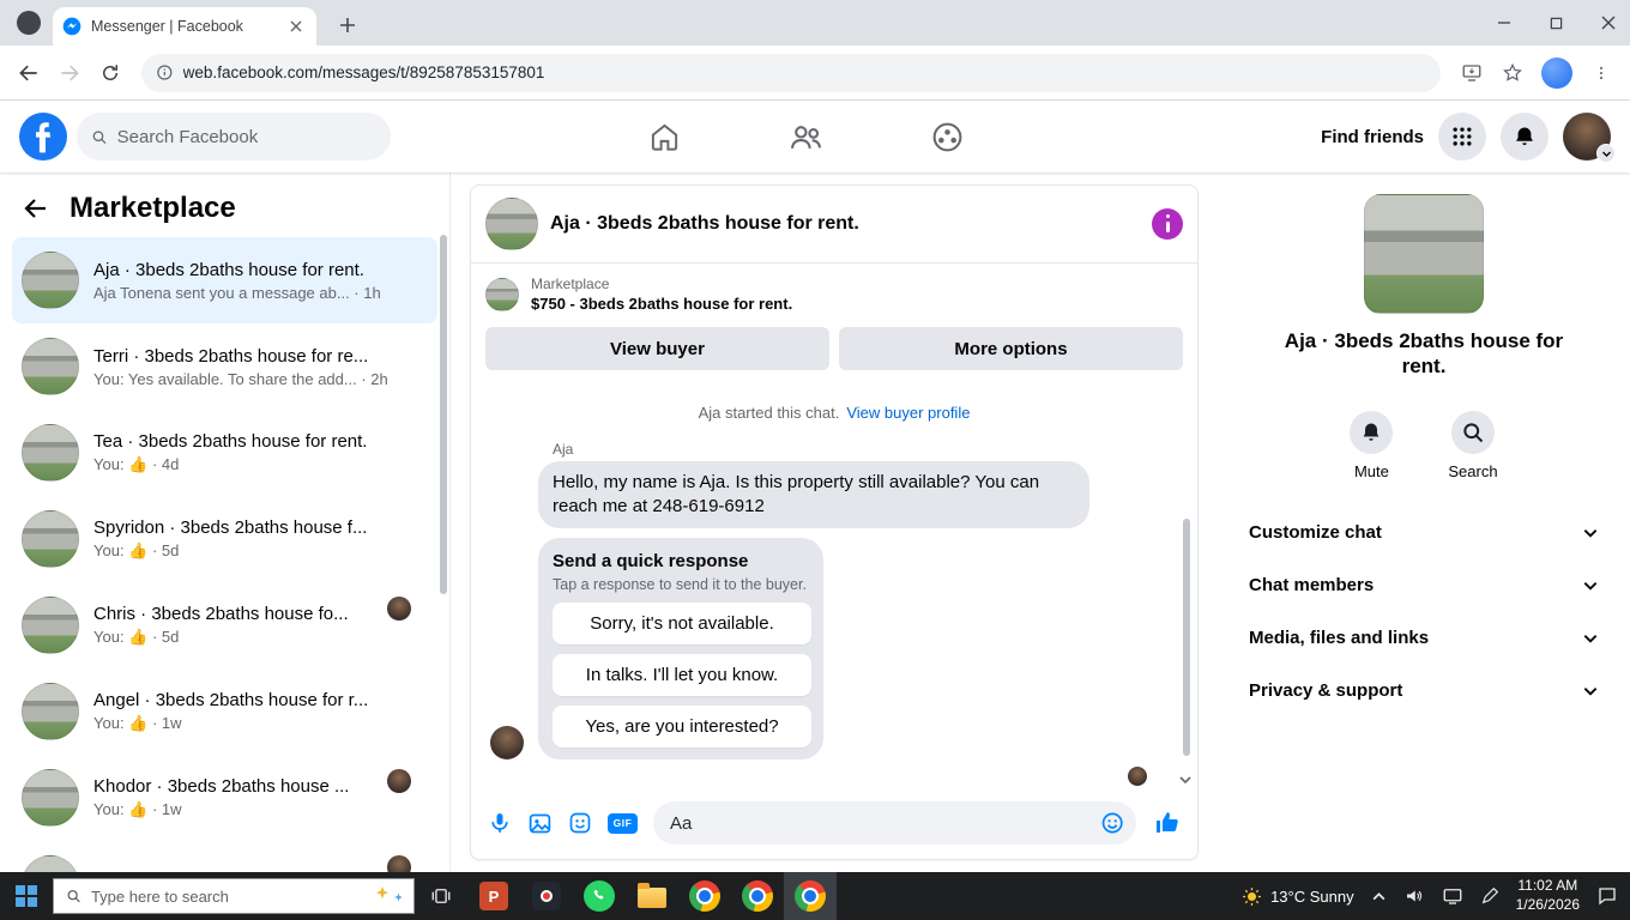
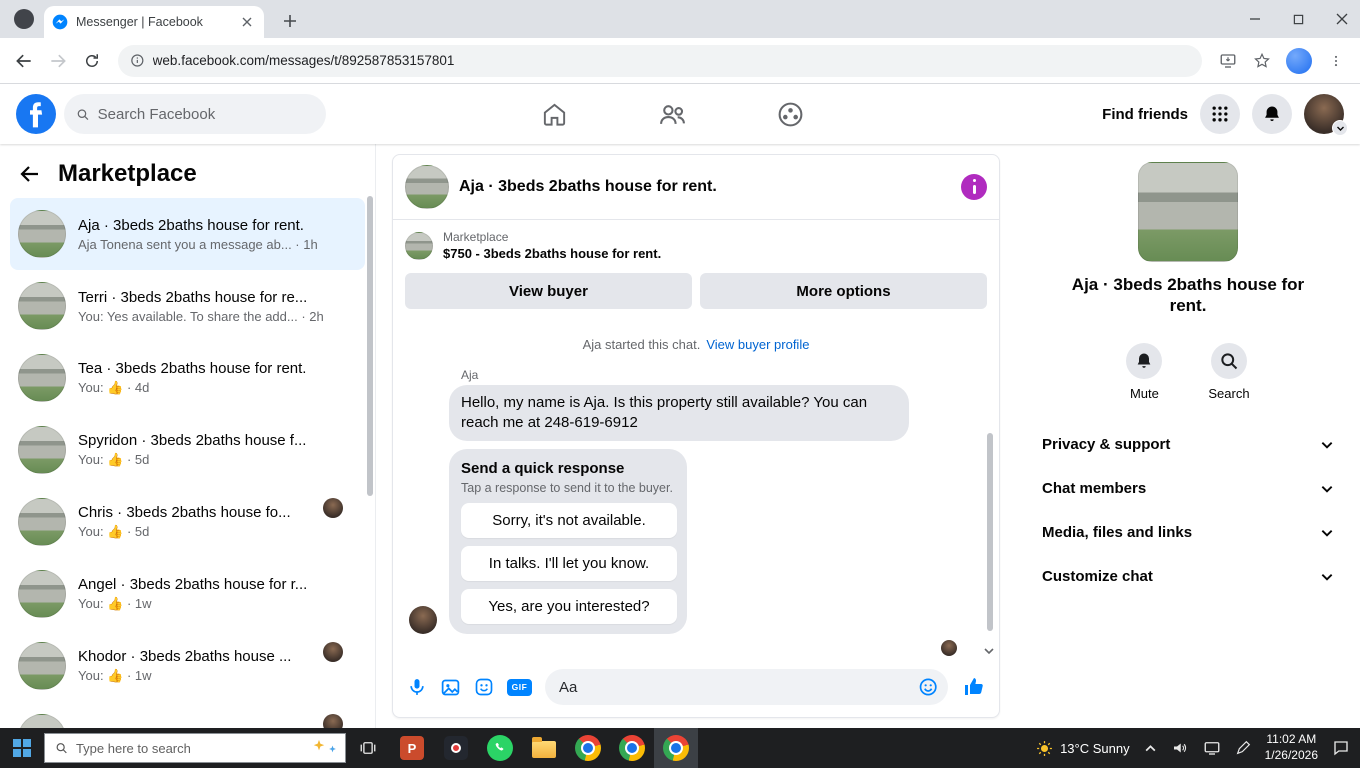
  Messenger | Facebook
  web.facebook.com/messages/t/892587853157801
  Search Facebook
  Find friends
  Marketplace
  Aja · 3beds 2baths house for rent.
  Aja Tonena sent you a message ab... · 1h
  Terri · 3beds 2baths house for re...
  You: Yes available. To share the add... · 2h
  Tea · 3beds 2baths house for rent.
  You: 👍 · 4d
  Spyridon · 3beds 2baths house f...
  You: 👍 · 5d
  Chris · 3beds 2baths house fo...
  You: 👍 · 5d
  Angel · 3beds 2baths house for r...
  You: 👍 · 1w
  Khodor · 3beds 2baths house ...
  You: 👍 · 1w
  Aja · 3beds 2baths house for rent.
  Marketplace
  $750 - 3beds 2baths house for rent.
  View buyer
  More options
  Aja started this chat.
  View buyer profile
  Aja
  Hello, my name is Aja. Is this property still available? You can reach me at 248-619-6912
  Send a quick response
  Tap a response to send it to the buyer.
  Sorry, it's not available.
  In talks. I'll let you know.
  Yes, are you interested?
  GIF
  Aa
  Aja · 3beds 2baths house for rent.
  Mute
  Search
- Customize chat
+ Privacy & support
  Chat members
  Media, files and links
- Privacy & support
+ Customize chat
  Type here to search
  P
  13°C Sunny
  11:02 AM
  1/26/2026
